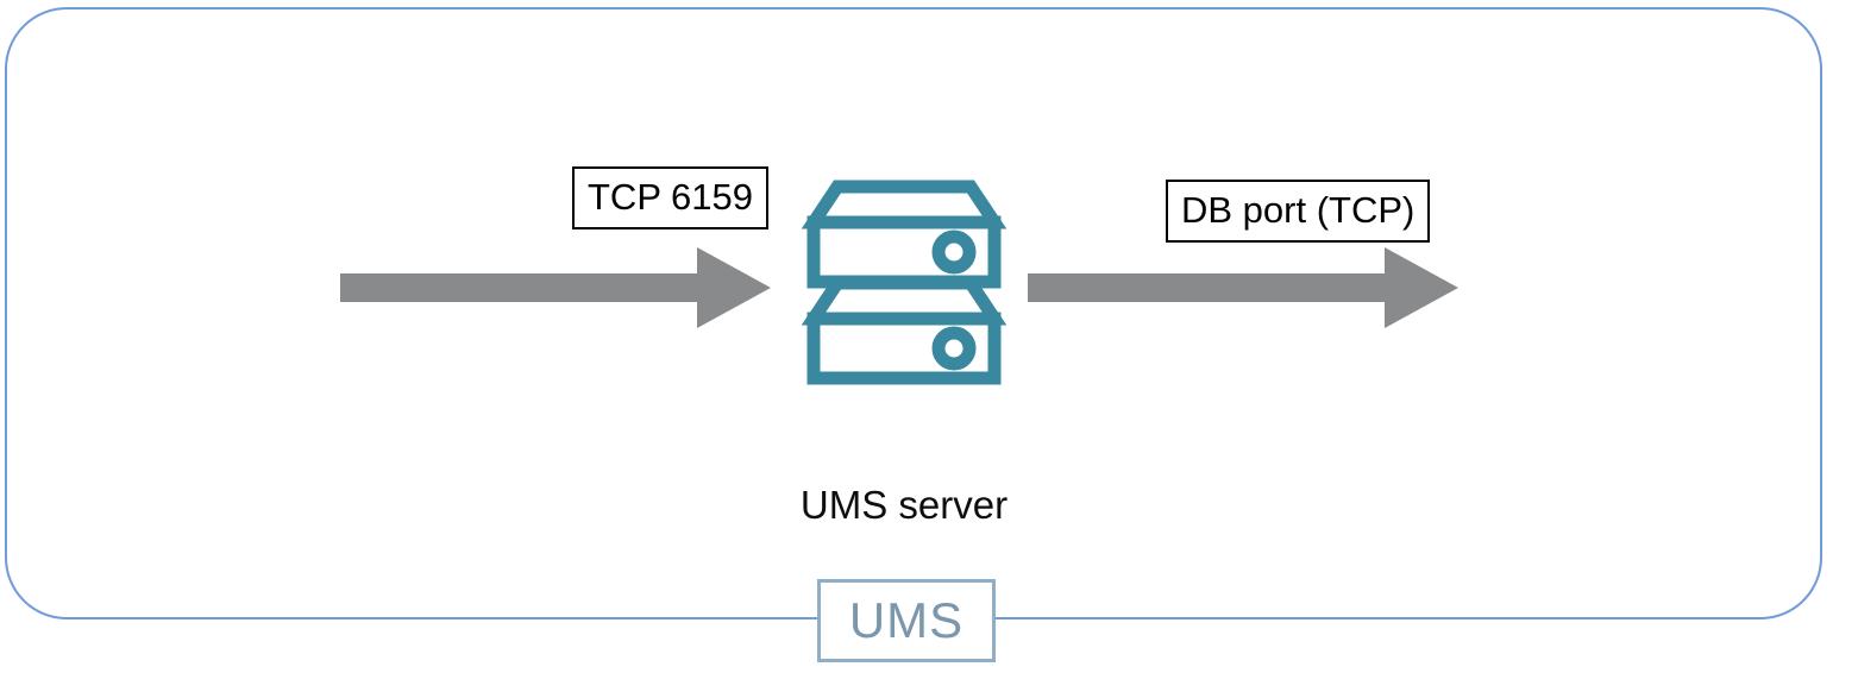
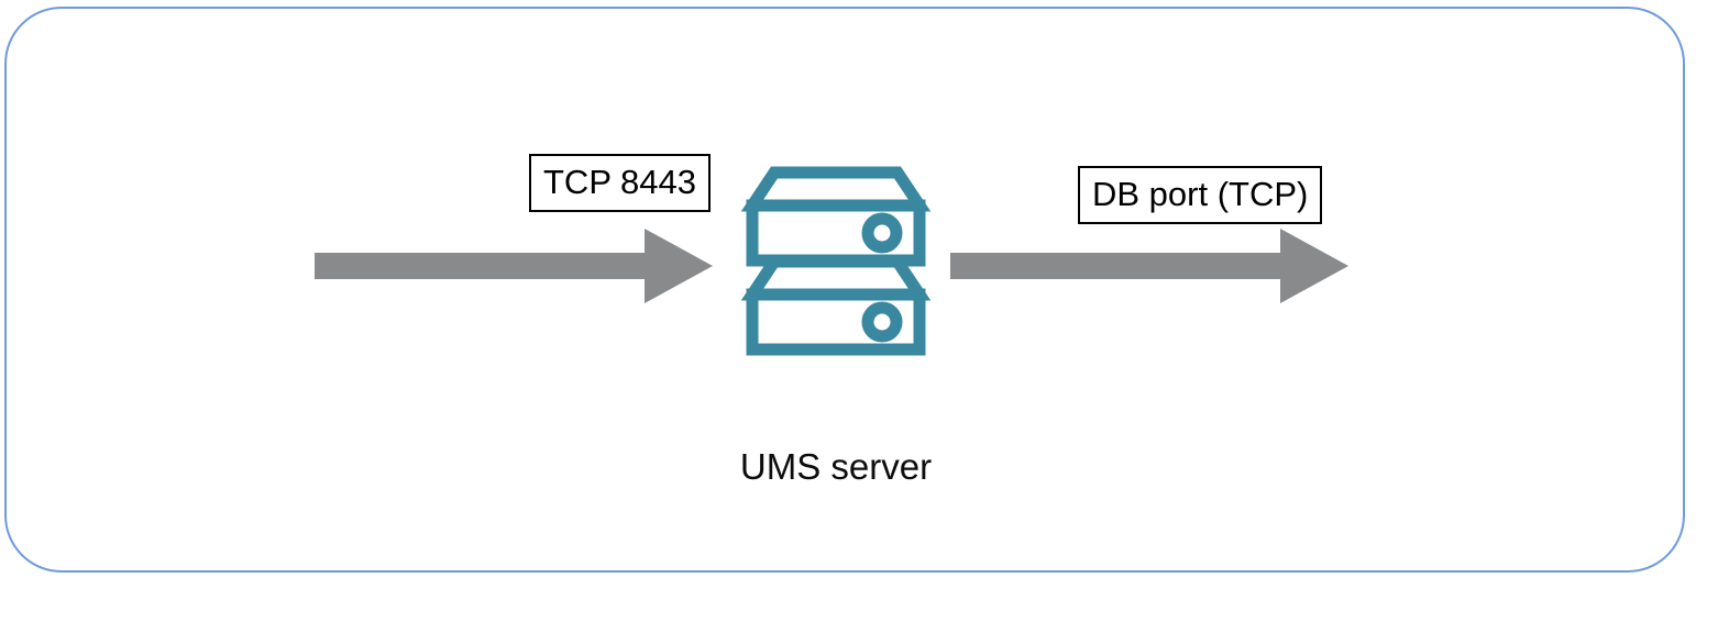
  UMS server
- TCP 6159
+ TCP 8443
  DB port (TCP)
- UMS
